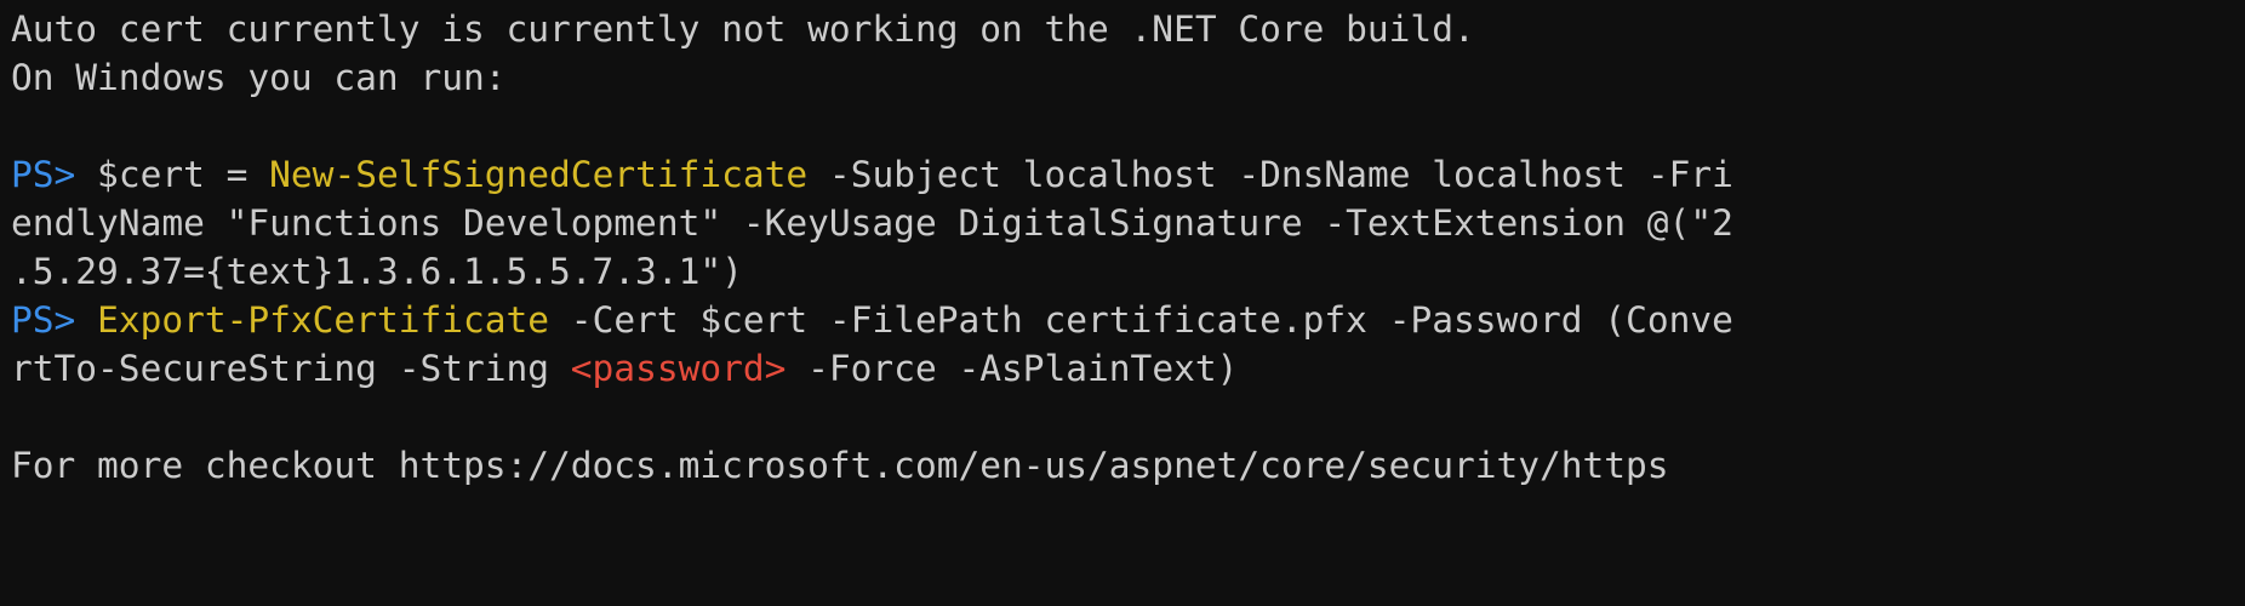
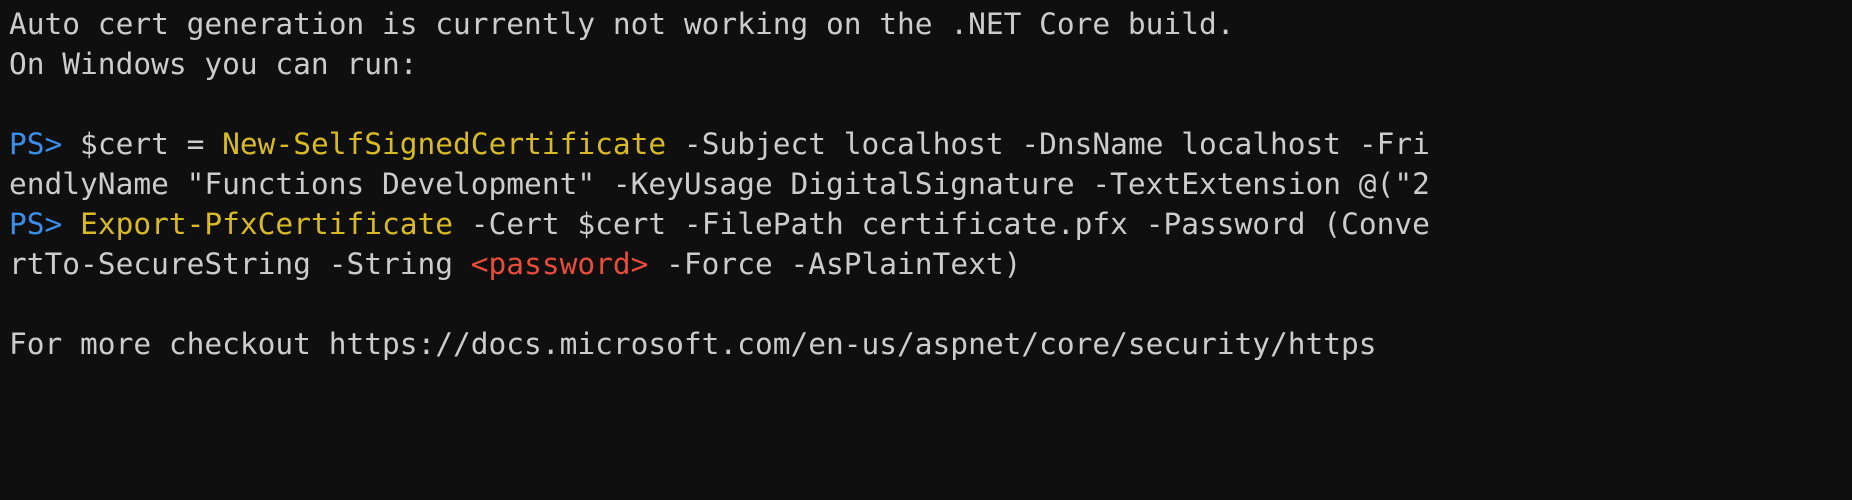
- Auto cert currently is currently not working on the .NET Core build.
+ Auto cert generation is currently not working on the .NET Core build.
  On Windows you can run:
  PS> $cert = New-SelfSignedCertificate -Subject localhost -DnsName localhost -Fri
  endlyName "Functions Development" -KeyUsage DigitalSignature -TextExtension @("2
- .5.29.37={text}1.3.6.1.5.5.7.3.1")
  PS> Export-PfxCertificate -Cert $cert -FilePath certificate.pfx -Password (Conve
  rtTo-SecureString -String <password> -Force -AsPlainText)
  For more checkout https://docs.microsoft.com/en-us/aspnet/core/security/https
